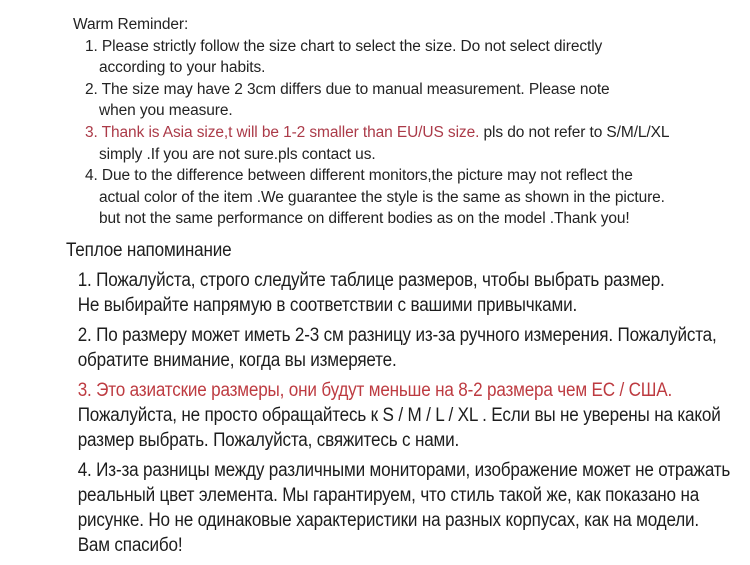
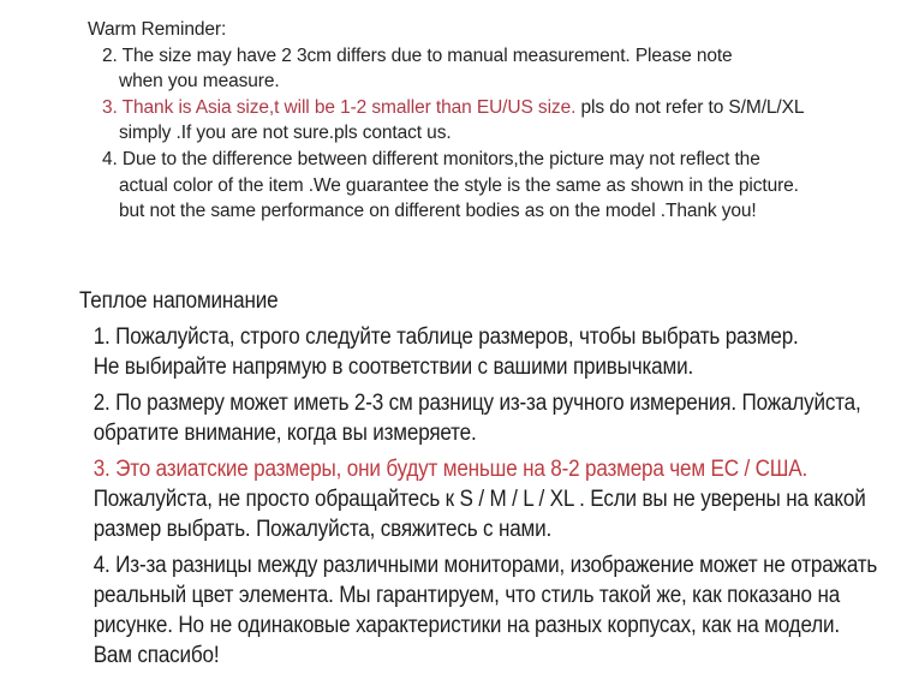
  Warm Reminder:
- 1. Please strictly follow the size chart to select the size. Do not select directly
- according to your habits.
  2. The size may have 2 3cm differs due to manual measurement. Please note
  when you measure.
  3. Thank is Asia size,t will be 1-2 smaller than EU/US size. pls do not refer to S/M/L/XL
  simply .If you are not sure.pls contact us.
  4. Due to the difference between different monitors,the picture may not reflect the
  actual color of the item .We guarantee the style is the same as shown in the picture.
  but not the same performance on different bodies as on the model .Thank you!
  Теплое напоминание
  1. Пожалуйста, строго следуйте таблице размеров, чтобы выбрать размер.
  Не выбирайте напрямую в соответствии с вашими привычками.
  2. По размеру может иметь 2-3 см разницу из-за ручного измерения. Пожалуйста,
  обратите внимание, когда вы измеряете.
  3. Это азиатские размеры, они будут меньше на 8-2 размера чем ЕС / США.
  Пожалуйста, не просто обращайтесь к S / M / L / XL . Если вы не уверены на какой
  размер выбрать. Пожалуйста, свяжитесь с нами.
  4. Из-за разницы между различными мониторами, изображение может не отражать
  реальный цвет элемента. Мы гарантируем, что стиль такой же, как показано на
  рисунке. Но не одинаковые характеристики на разных корпусах, как на модели.
  Вам спасибо!
